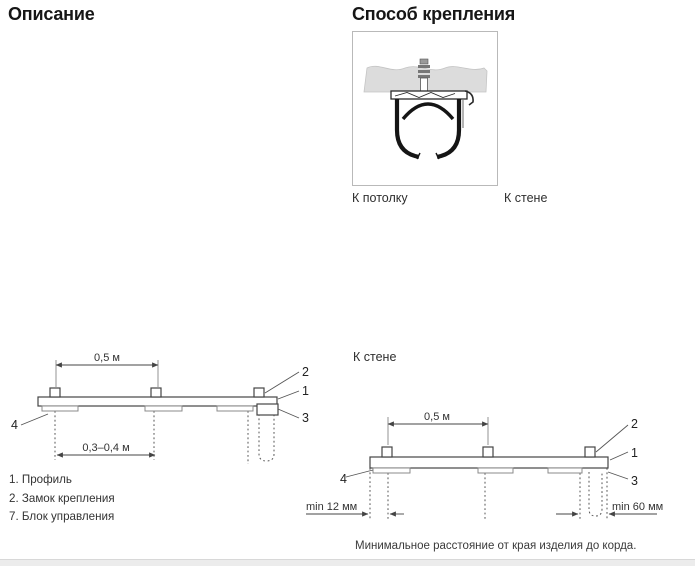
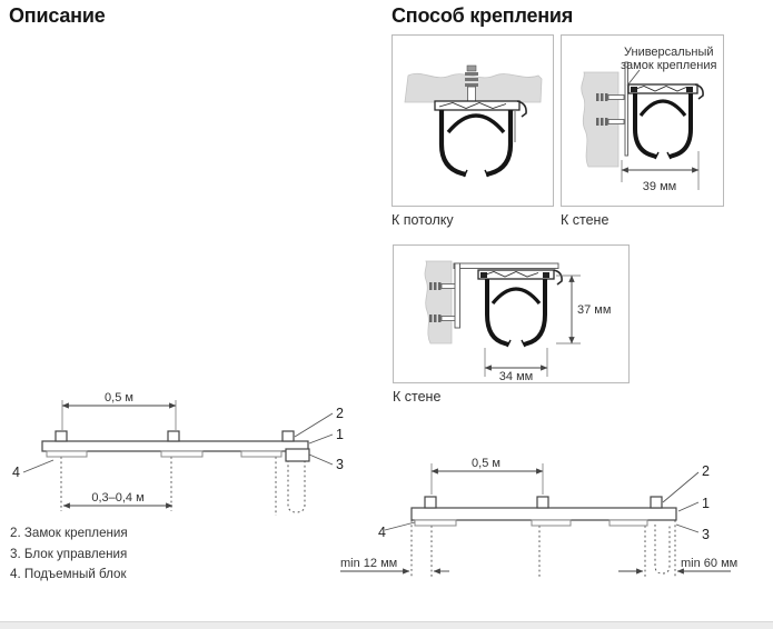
  Описание
  0,5 м
  0,3–0,4 м
  2
  1
  3
  4
- 1. Профиль
  2. Замок крепления
- 7. Блок управления
+ 3. Блок управления
+ 4. Подъемный блок
  Способ крепления
+ Универсальный
+ замок крепления
+ 39 мм
  К потолку
  К стене
+ 37 мм
+ 34 мм
  К стене
  0,5 м
  min 12 мм
  min 60 мм
  2
  1
  3
  4
- Минимальное расстояние от края изделия до корда.
